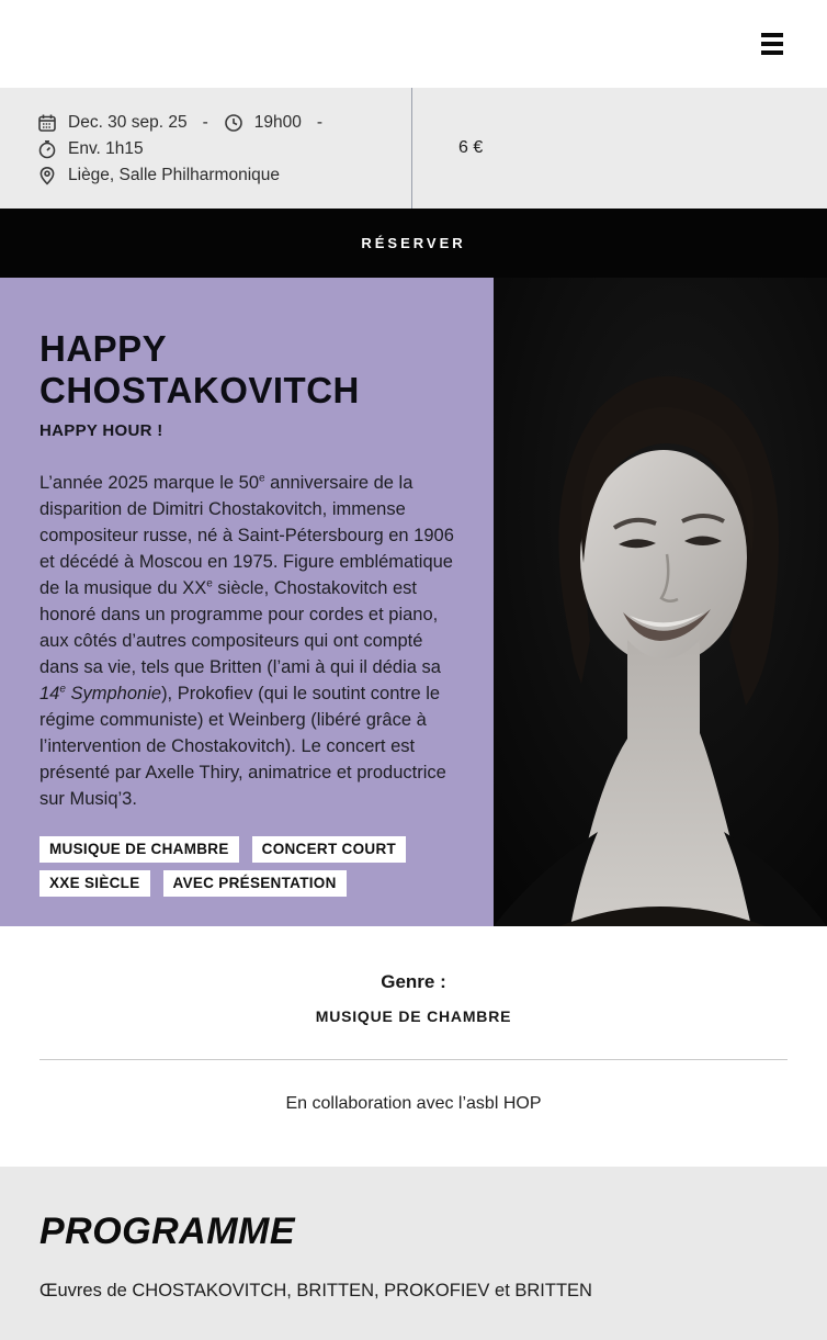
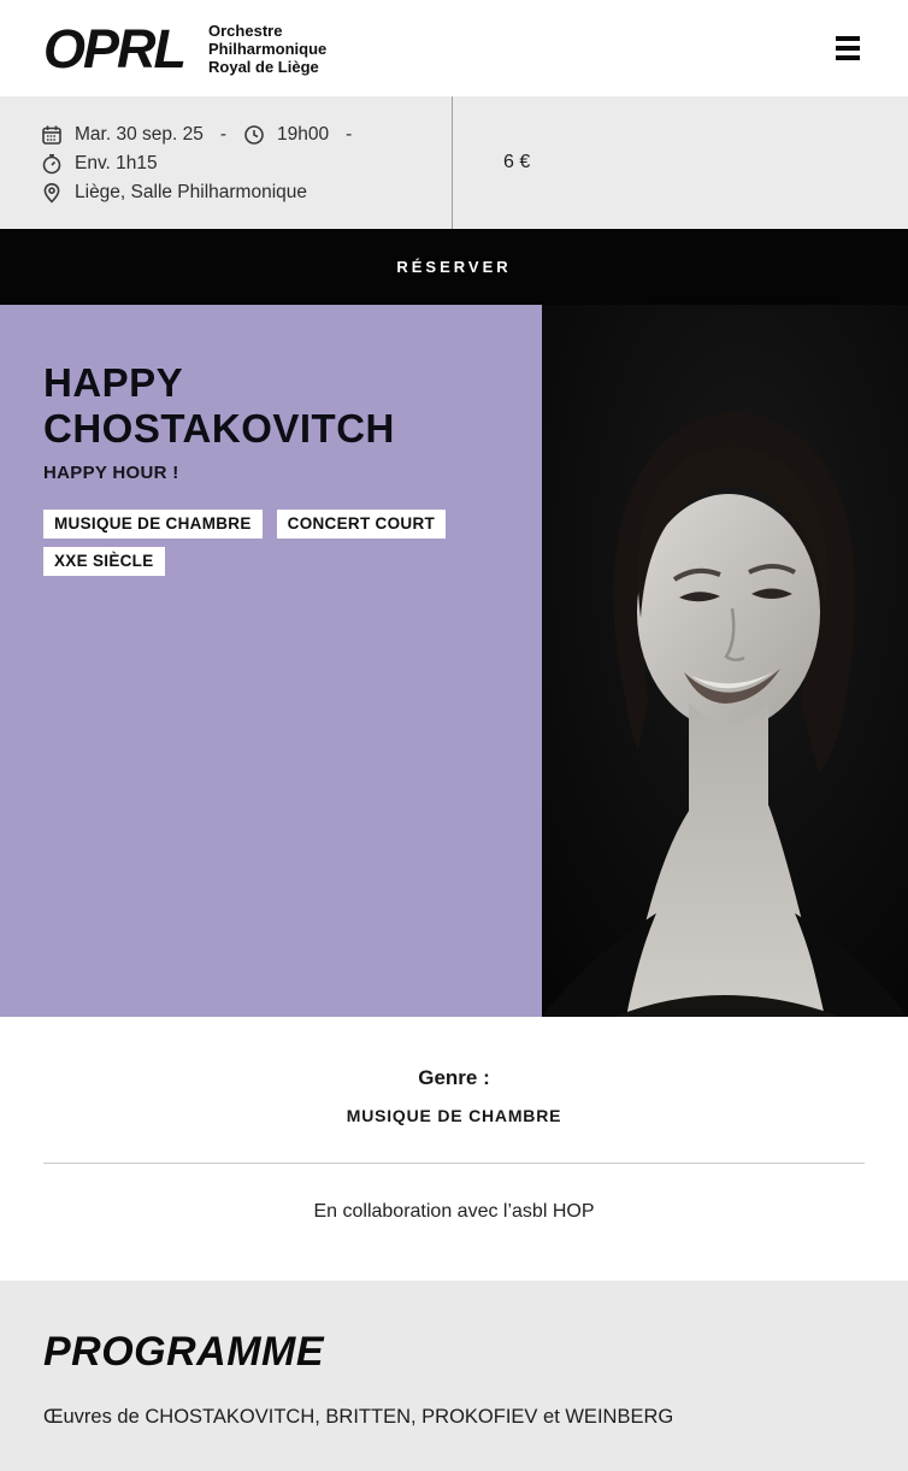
+ OPRL
+ Orchestre
+ Philharmonique
+ Royal de Liège
- Dec. 30 sep. 25
+ Mar. 30 sep. 25
  -
  19h00
  -
  Env. 1h15
  Liège, Salle Philharmonique
  6 €
  RÉSERVER
  HAPPY CHOSTAKOVITCH
  HAPPY HOUR !
- L’année 2025 marque le 50e anniversaire de la disparition de Dimitri Chostakovitch, immense compositeur russe, né à Saint-Pétersbourg en 1906 et décédé à Moscou en 1975. Figure emblématique de la musique du XXe siècle, Chostakovitch est honoré dans un programme pour cordes et piano, aux côtés d’autres compositeurs qui ont compté dans sa vie, tels que Britten (l’ami à qui il dédia sa 14e Symphonie), Prokofiev (qui le soutint contre le régime communiste) et Weinberg (libéré grâce à l’intervention de Chostakovitch). Le concert est présenté par Axelle Thiry, animatrice et productrice sur Musiq’3.
  MUSIQUE DE CHAMBRE
  CONCERT COURT
  XXE SIÈCLE
- AVEC PRÉSENTATION
  Genre :
  MUSIQUE DE CHAMBRE
  En collaboration avec l’asbl HOP
  PROGRAMME
- Œuvres de CHOSTAKOVITCH, BRITTEN, PROKOFIEV et BRITTEN
+ Œuvres de CHOSTAKOVITCH, BRITTEN, PROKOFIEV et WEINBERG
